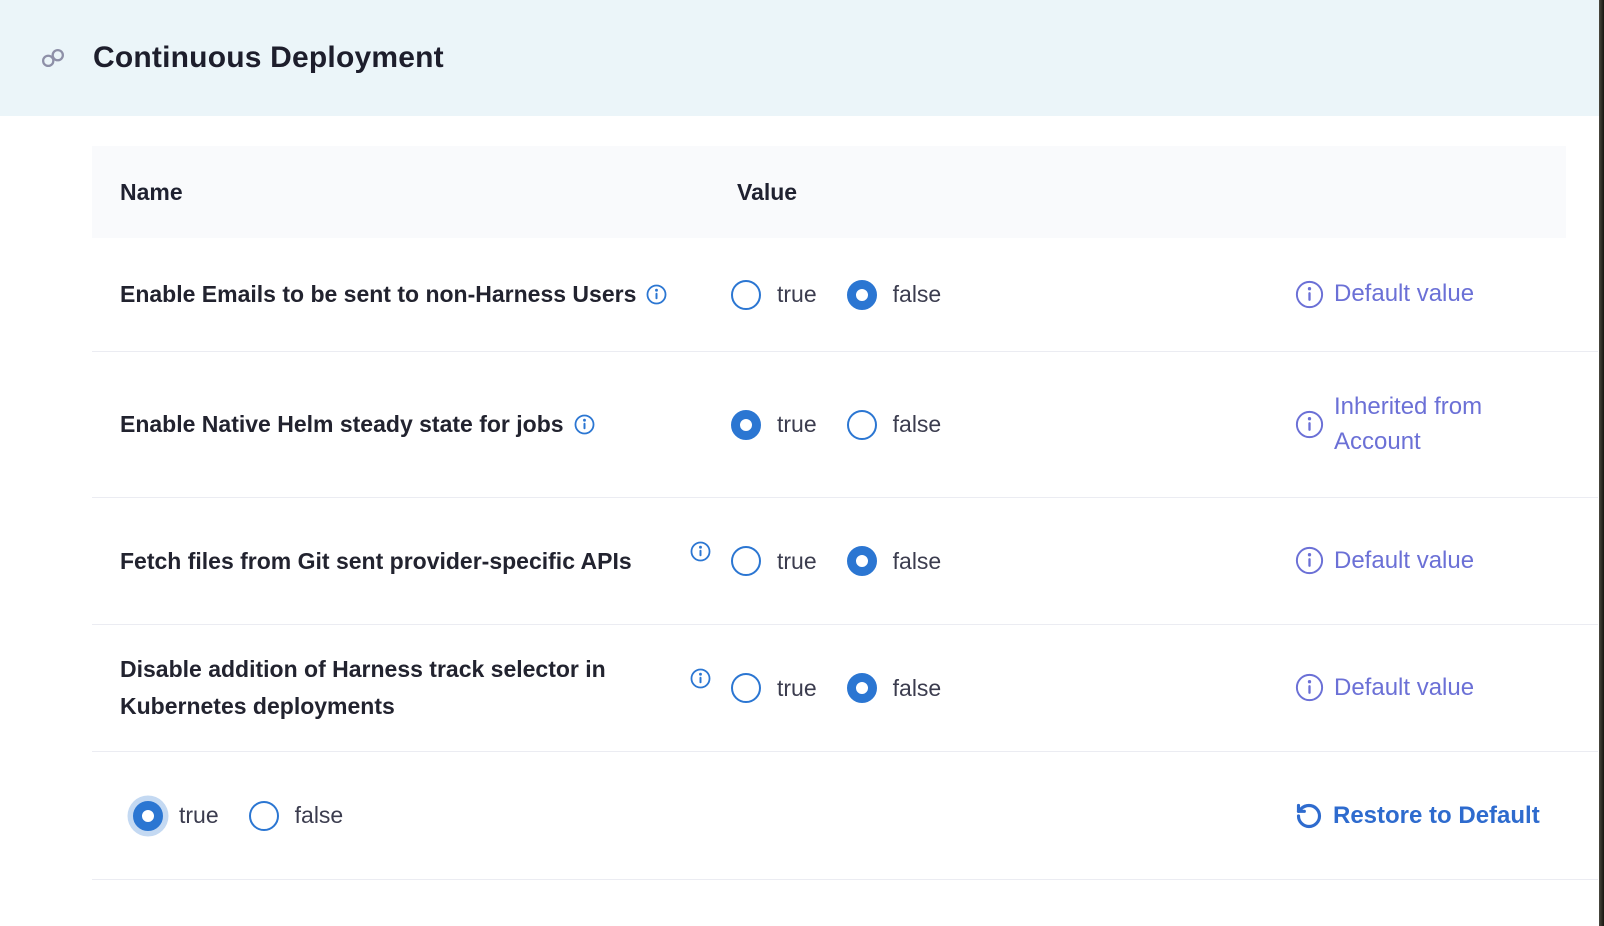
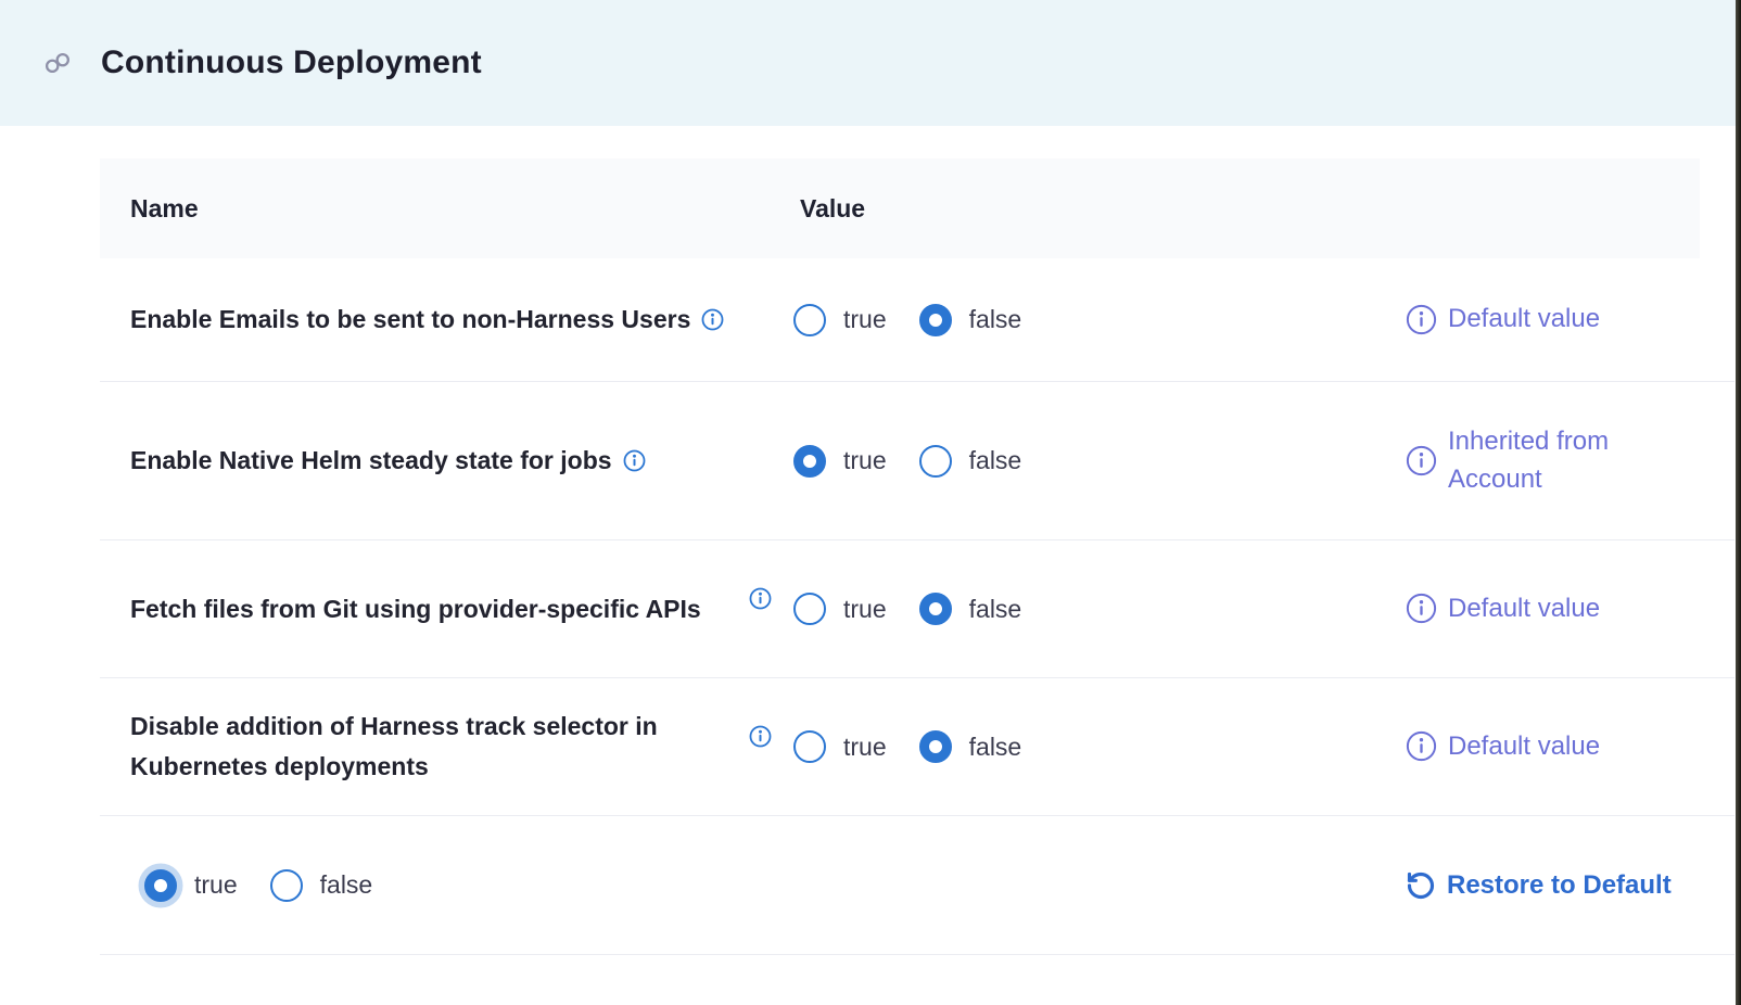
  Continuous Deployment
  Name
  Value
  Enable Emails to be sent to non-Harness Users
  true
  false
  Default value
  Enable Native Helm steady state for jobs
  true
  false
  Inherited from Account
- Fetch files from Git sent provider-specific APIs
+ Fetch files from Git using provider-specific APIs
  true
  false
  Default value
  Disable addition of Harness track selector in Kubernetes deployments
  true
  false
  Default value
  true
  false
  Restore to Default
